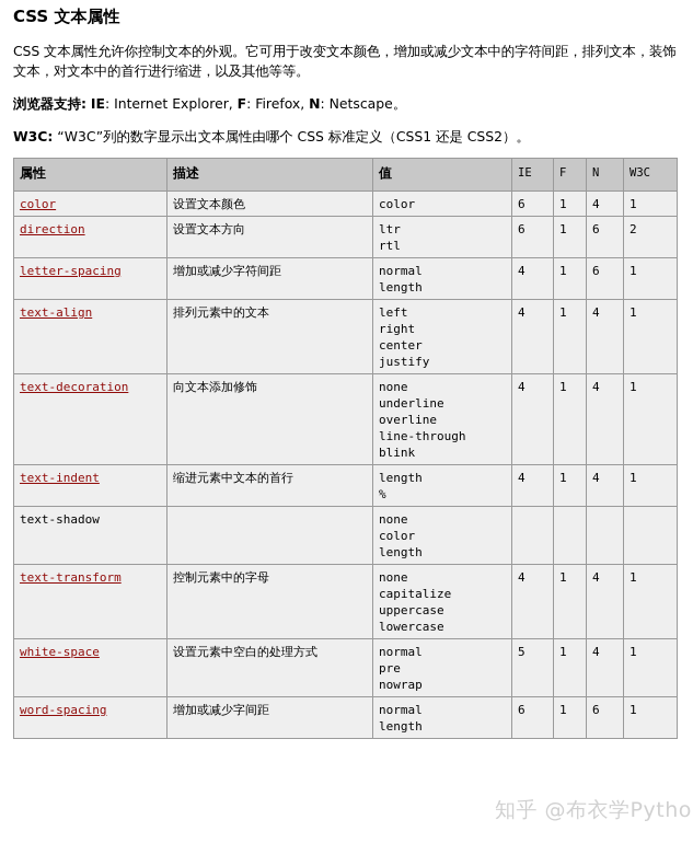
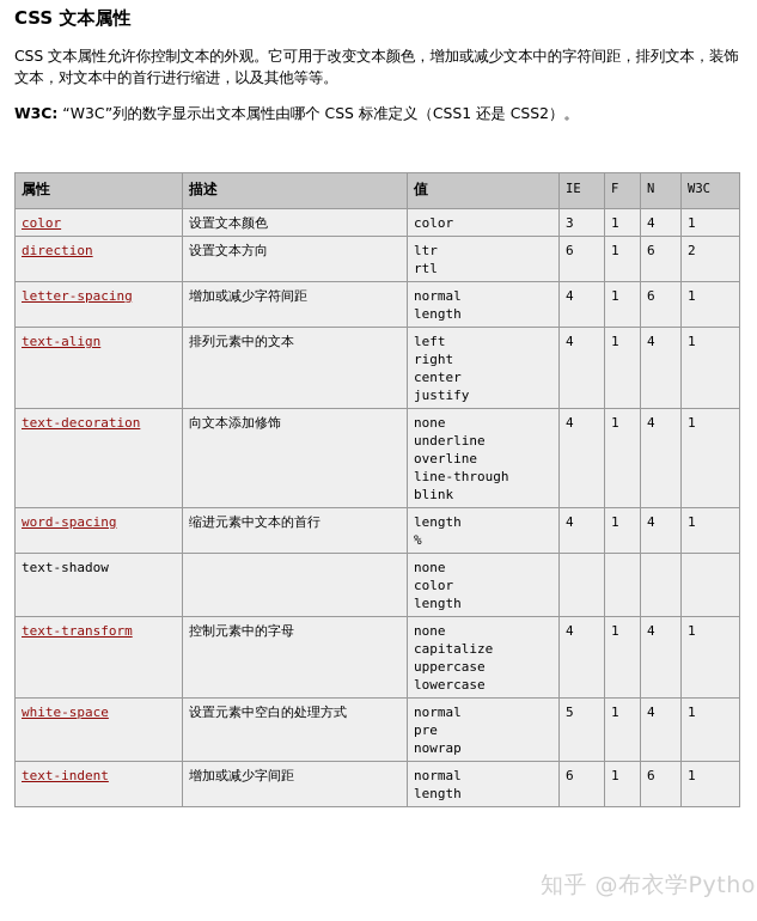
  CSS 文本属性
  CSS 文本属性允许你控制文本的外观。它可用于改变文本颜色，增加或减少文本中的字符间距，排列文本，装饰文本，对文本中的首行进行缩进，以及其他等等。
- 浏览器支持: IE: Internet Explorer, F: Firefox, N: Netscape。
  W3C: “W3C”列的数字显示出文本属性由哪个 CSS 标准定义（CSS1 还是 CSS2）。
  属性	描述	值	IE	F	N	W3C
- color	设置文本颜色	color	6	1	4	1
+ color	设置文本颜色	color	3	1	4	1
  direction	设置文本方向	ltrrtl	6	1	6	2
  letter-spacing	增加或减少字符间距	normallength	4	1	6	1
  text-align	排列元素中的文本	leftrightcenterjustify	4	1	4	1
  text-decoration	向文本添加修饰	noneunderlineoverlineline-throughblink	4	1	4	1
- text-indent	缩进元素中文本的首行	length%	4	1	4	1
+ word-spacing	缩进元素中文本的首行	length%	4	1	4	1
  text-shadow		nonecolorlength
  text-transform	控制元素中的字母	nonecapitalizeuppercaselowercase	4	1	4	1
  white-space	设置元素中空白的处理方式	normalprenowrap	5	1	4	1
- word-spacing	增加或减少字间距	normallength	6	1	6	1
+ text-indent	增加或减少字间距	normallength	6	1	6	1
  知乎 @布衣学Pytho
